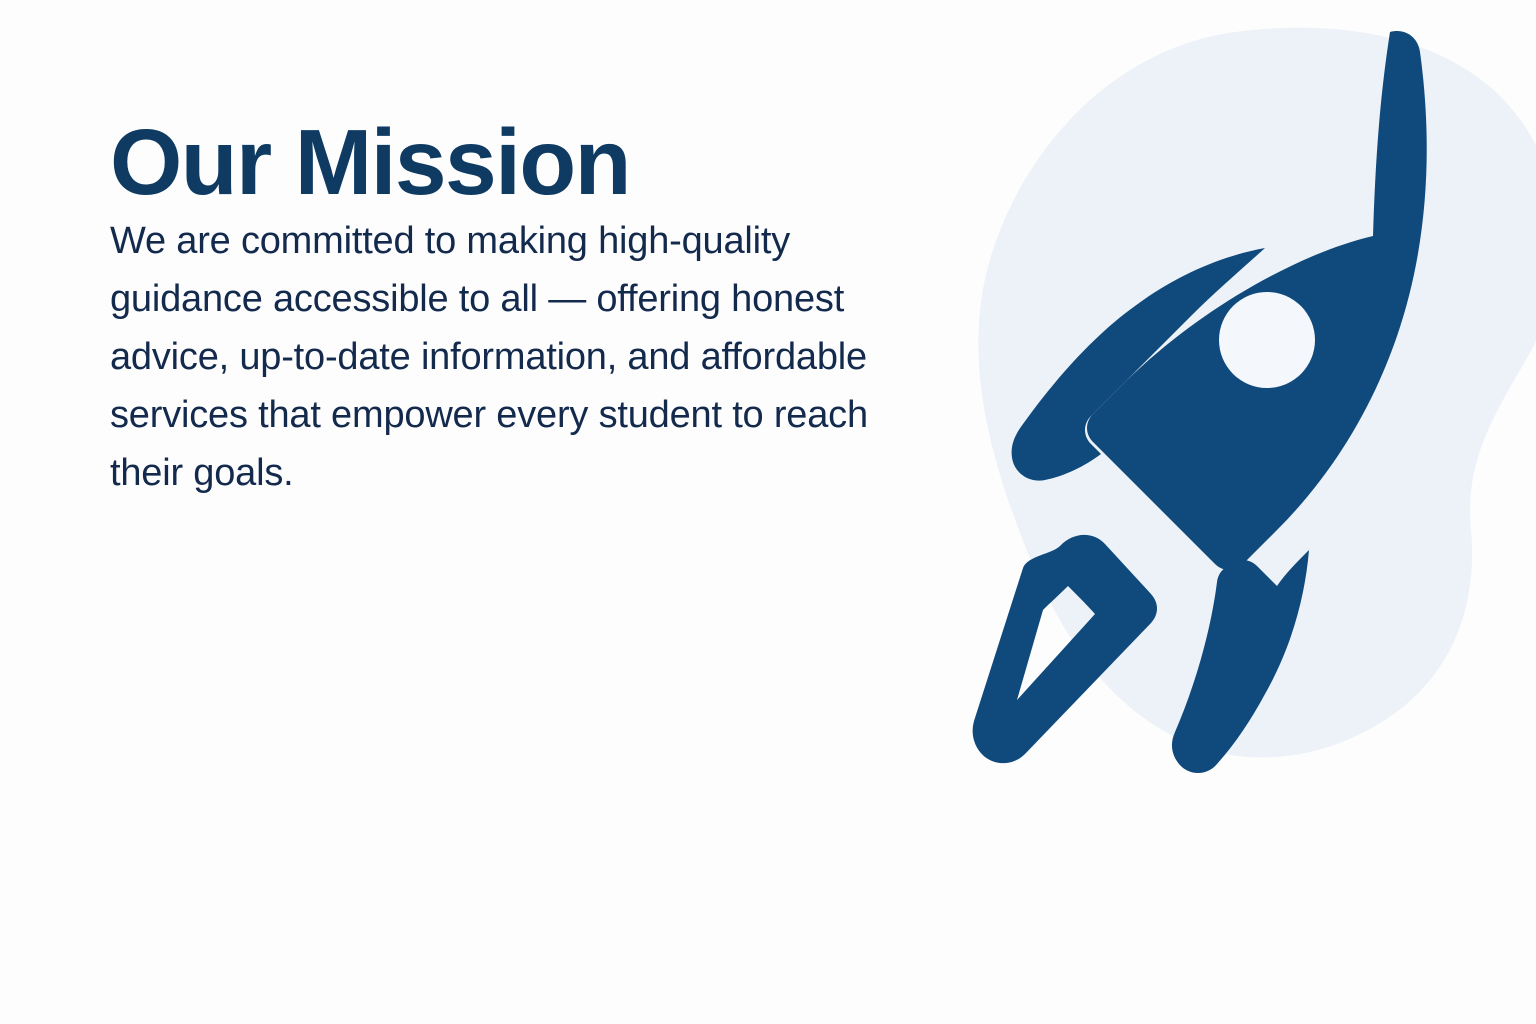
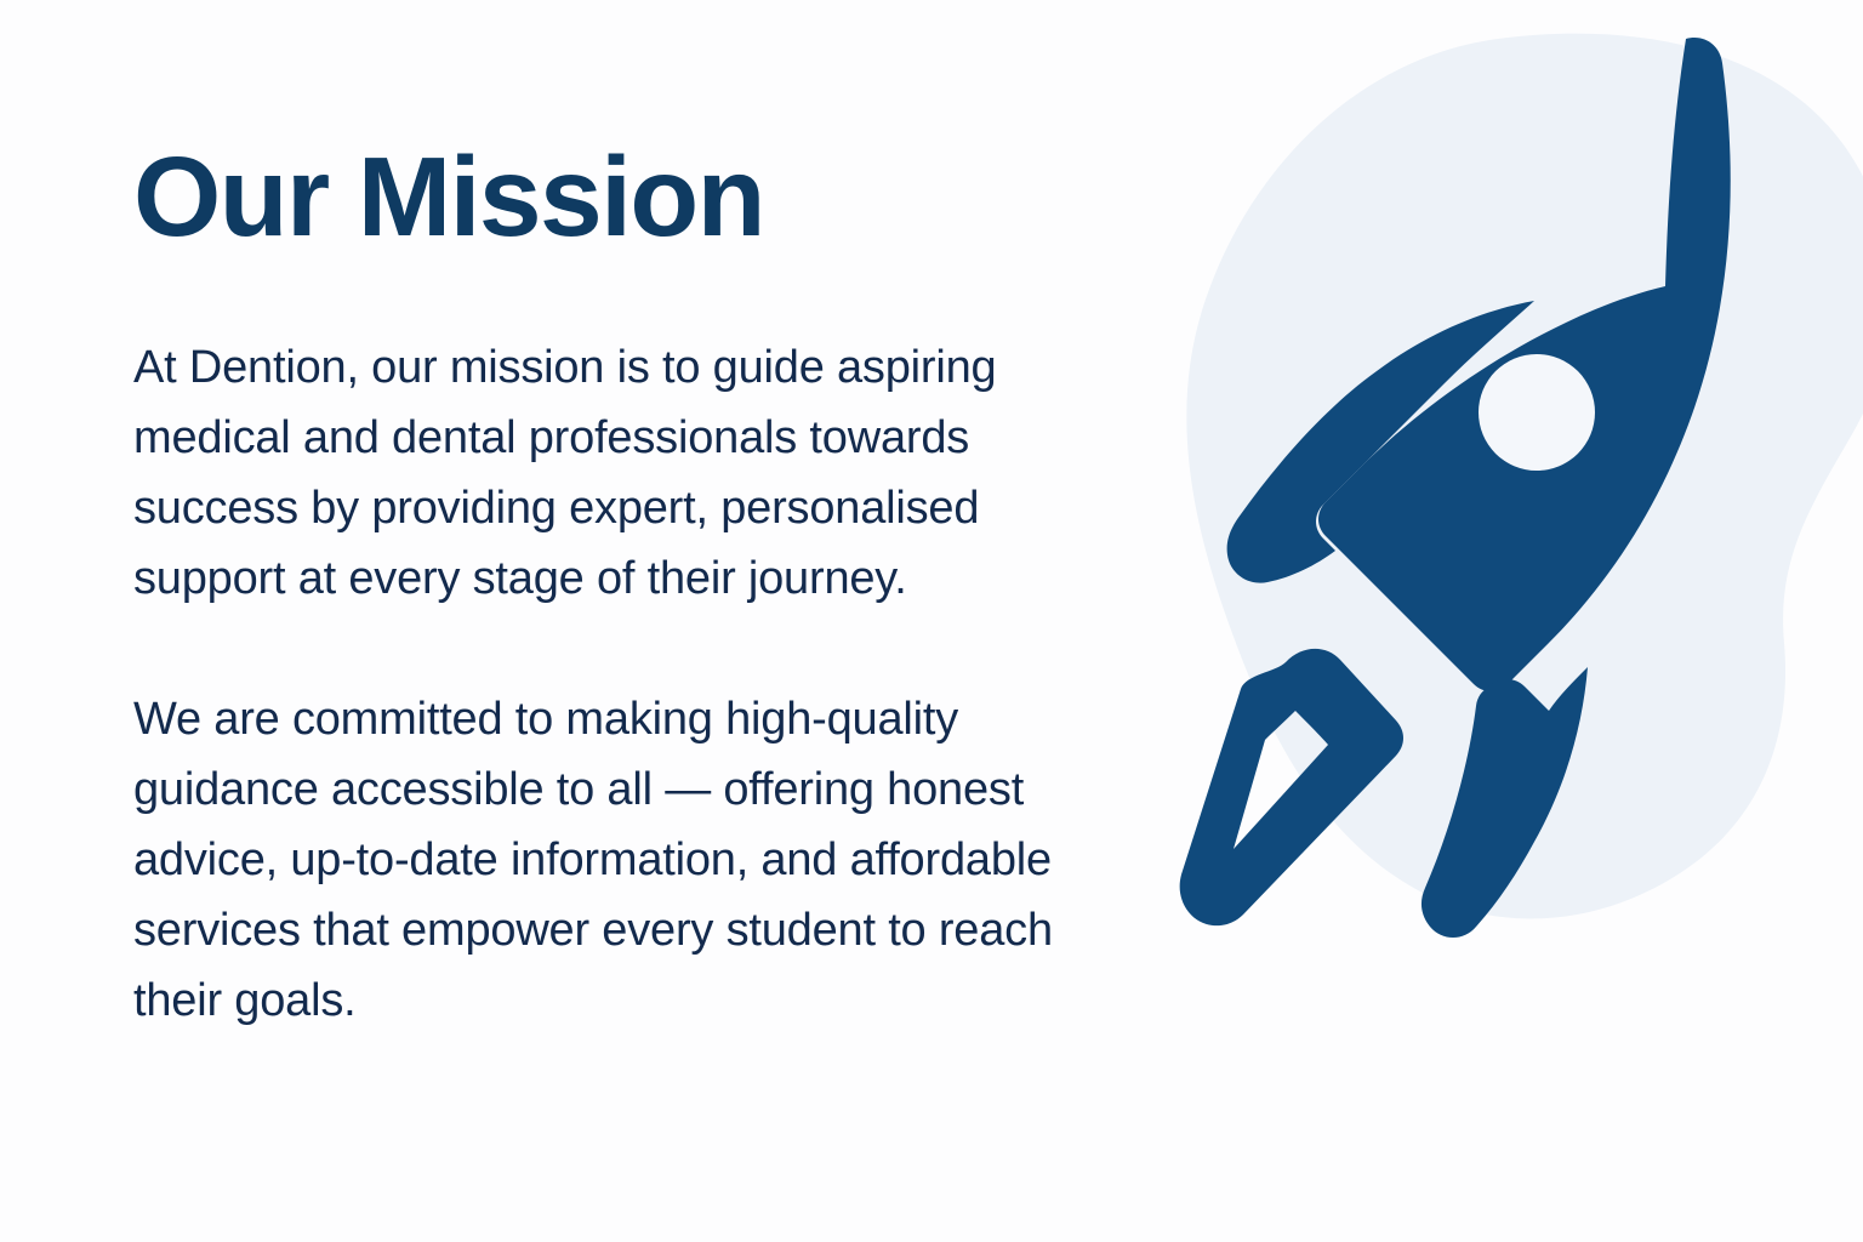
  Our Mission
+ At Dention, our mission is to guide aspiring medical and dental professionals towards success by providing expert, personalised support at every stage of their journey.
  We are committed to making high-quality guidance accessible to all — offering honest advice, up-to-date information, and affordable services that empower every student to reach their goals.
